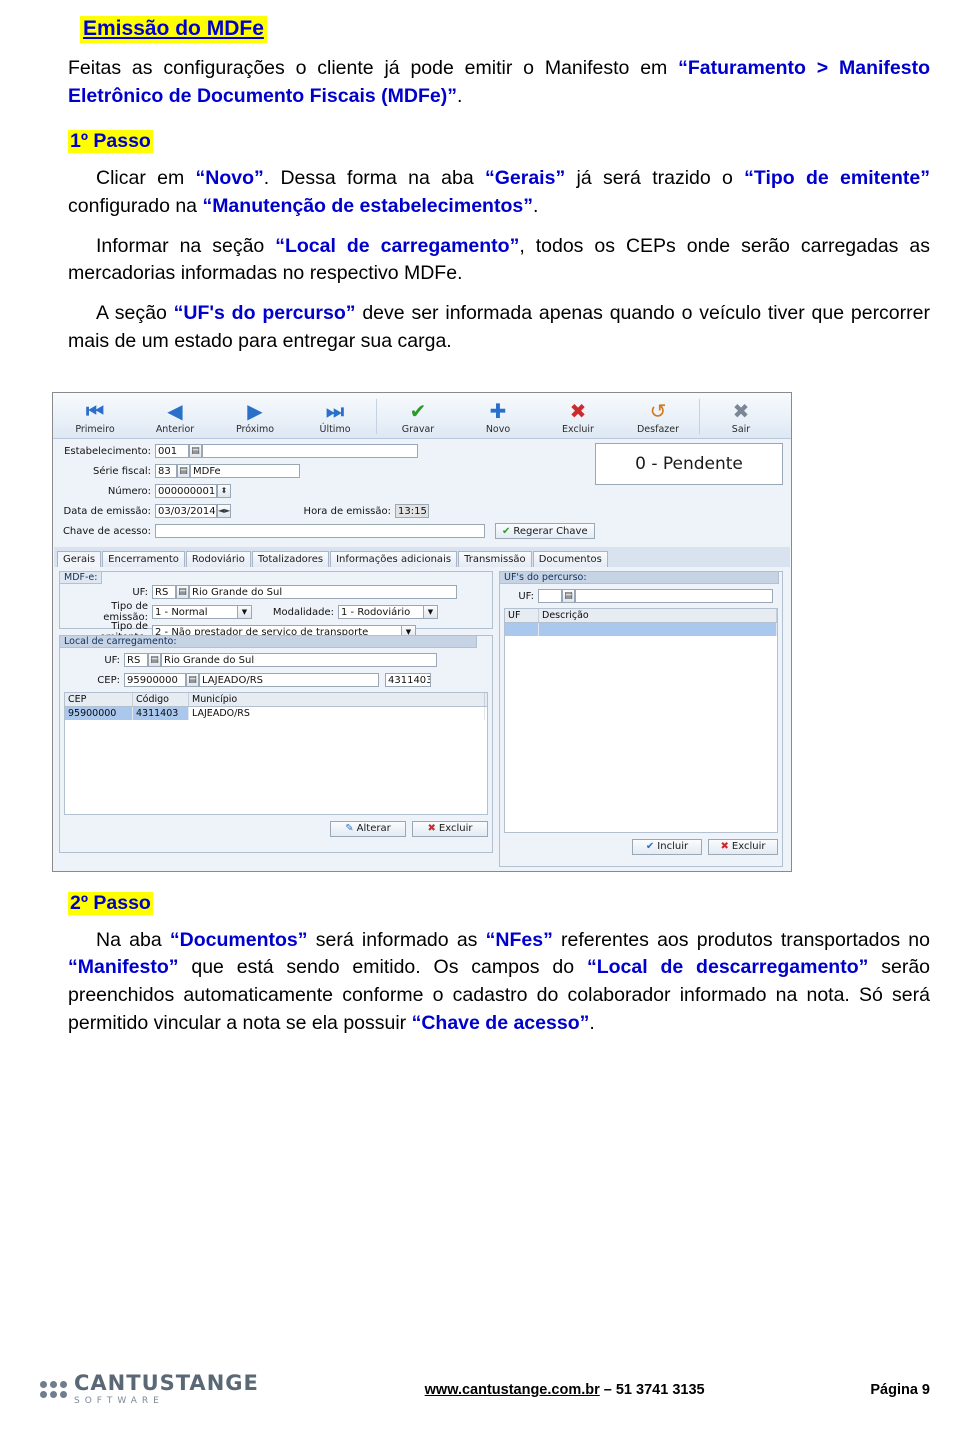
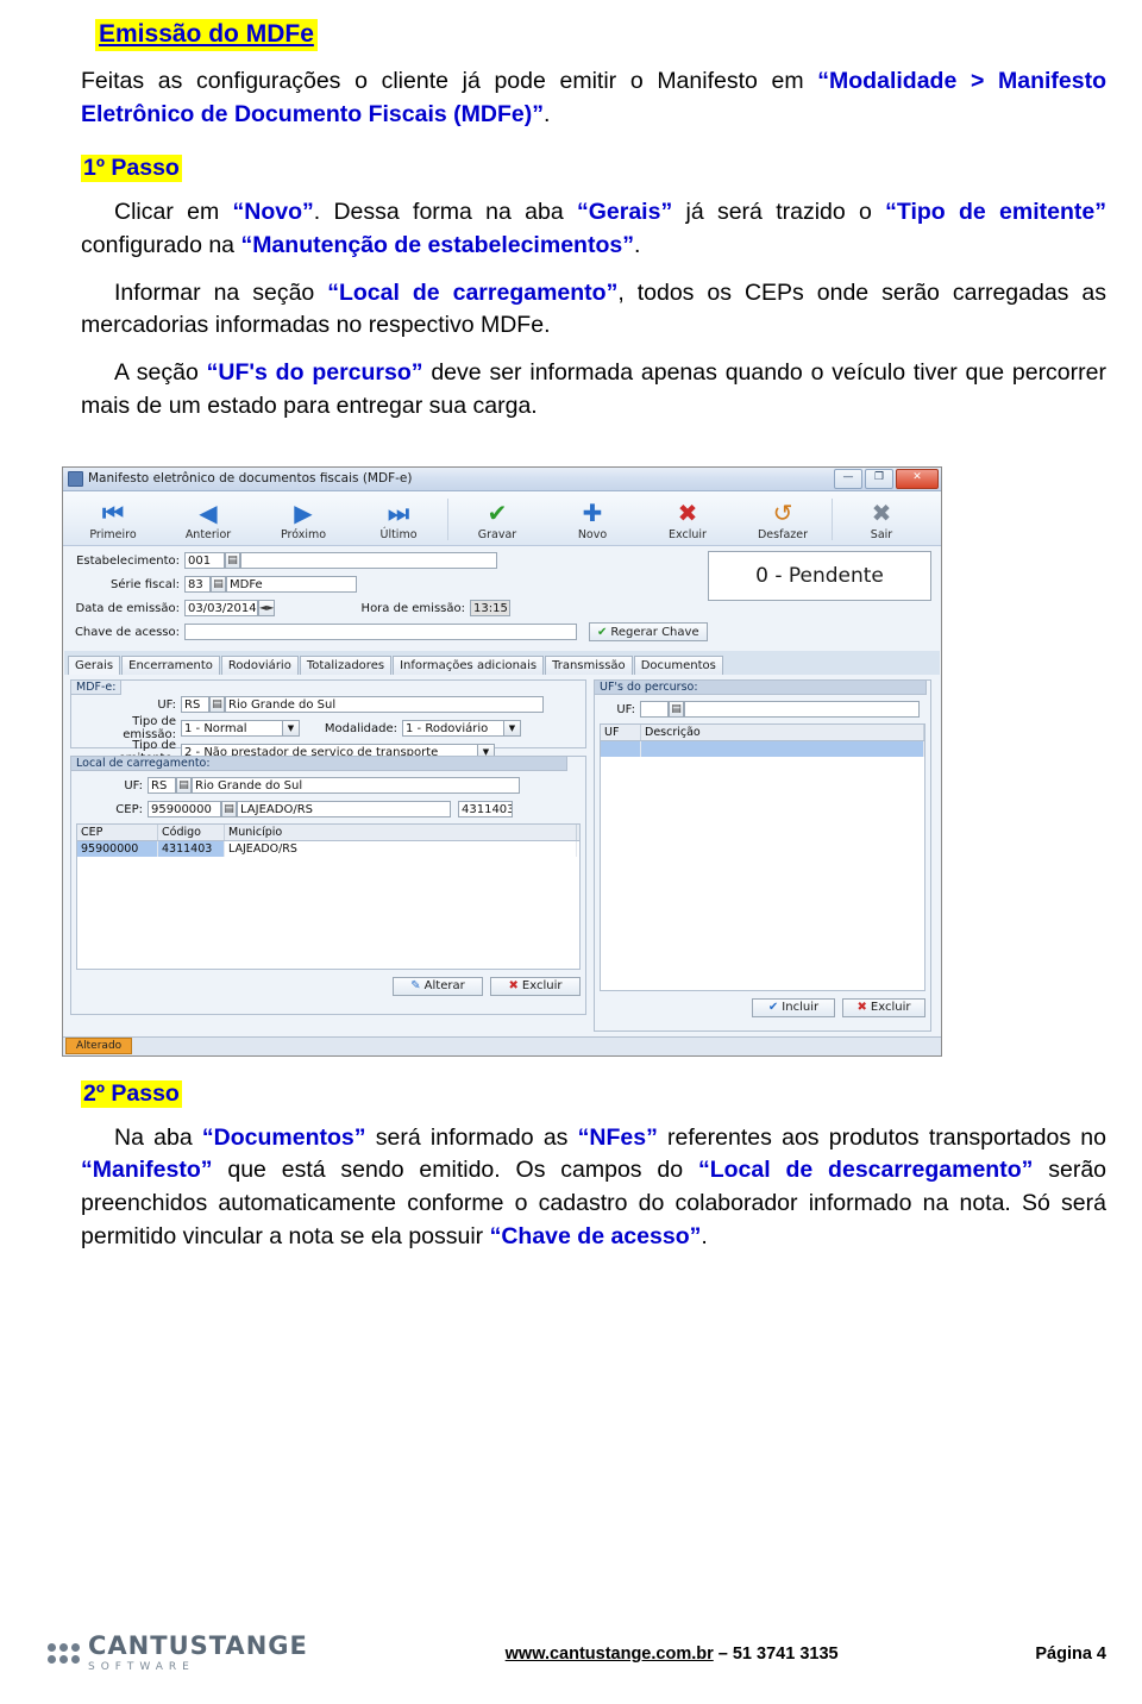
  Emissão do MDFe
- Feitas as configurações o cliente já pode emitir o Manifesto em “Faturamento > Manifesto Eletrônico de Documento Fiscais (MDFe)”.
+ Feitas as configurações o cliente já pode emitir o Manifesto em “Modalidade > Manifesto Eletrônico de Documento Fiscais (MDFe)”.
  1º Passo
  Clicar em “Novo”. Dessa forma na aba “Gerais” já será trazido o “Tipo de emitente” configurado na “Manutenção de estabelecimentos”.
  Informar na seção “Local de carregamento”, todos os CEPs onde serão carregadas as mercadorias informadas no respectivo MDFe.
  A seção “UF's do percurso” deve ser informada apenas quando o veículo tiver que percorrer mais de um estado para entregar sua carga.
+ Manifesto eletrônico de documentos fiscais (MDF-e)
+ —
+ ❐
+ ✕
  ⏮
  Primeiro
  ◀
  Anterior
  ▶
  Próximo
  ⏭
  Último
  ✔
  Gravar
  ✚
  Novo
  ✖
  Excluir
  ↺
  Desfazer
  ✖
  Sair
  0 - Pendente
  Estabelecimento:
  001
  ▤
  Série fiscal:
  83
  ▤
  MDFe
- Número:
- 000000001
- ⬍
  Data de emissão:
  03/03/2014
  ◄►
  Hora de emissão:
  13:15
  Chave de acesso:
  ✔
  Regerar Chave
  Gerais
  Encerramento
  Rodoviário
  Totalizadores
  Informações adicionais
  Transmissão
  Documentos
  MDF-e:
  UF:
  RS
  ▤
  Rio Grande do Sul
  Tipo de emissão:
  1 - Normal
  ▼
  Modalidade:
  1 - Rodoviário
  ▼
  2 - Não prestador de serviço de transporte
  ▼
  Local de carregamento:
  UF:
  RS
  ▤
  Rio Grande do Sul
  CEP:
  95900000
  ▤
  LAJEADO/RS
  4311403
  CEP
  Código
  Município
  95900000
  4311403
  LAJEADO/RS
  ✎
  Alterar
  ✖
  Excluir
  UF's do percurso:
  UF:
  ▤
  UF
  Descrição
  ✔
  Incluir
  ✖
  Excluir
+ Alterado
  2º Passo
  Na aba “Documentos” será informado as “NFes” referentes aos produtos transportados no “Manifesto” que está sendo emitido. Os campos do “Local de descarregamento” serão preenchidos automaticamente conforme o cadastro do colaborador informado na nota. Só será permitido vincular a nota se ela possuir “Chave de acesso”.
  CANTUSTANGE
  SOFTWARE
  www.cantustange.com.br – 51 3741 3135
- Página 9
+ Página 4
